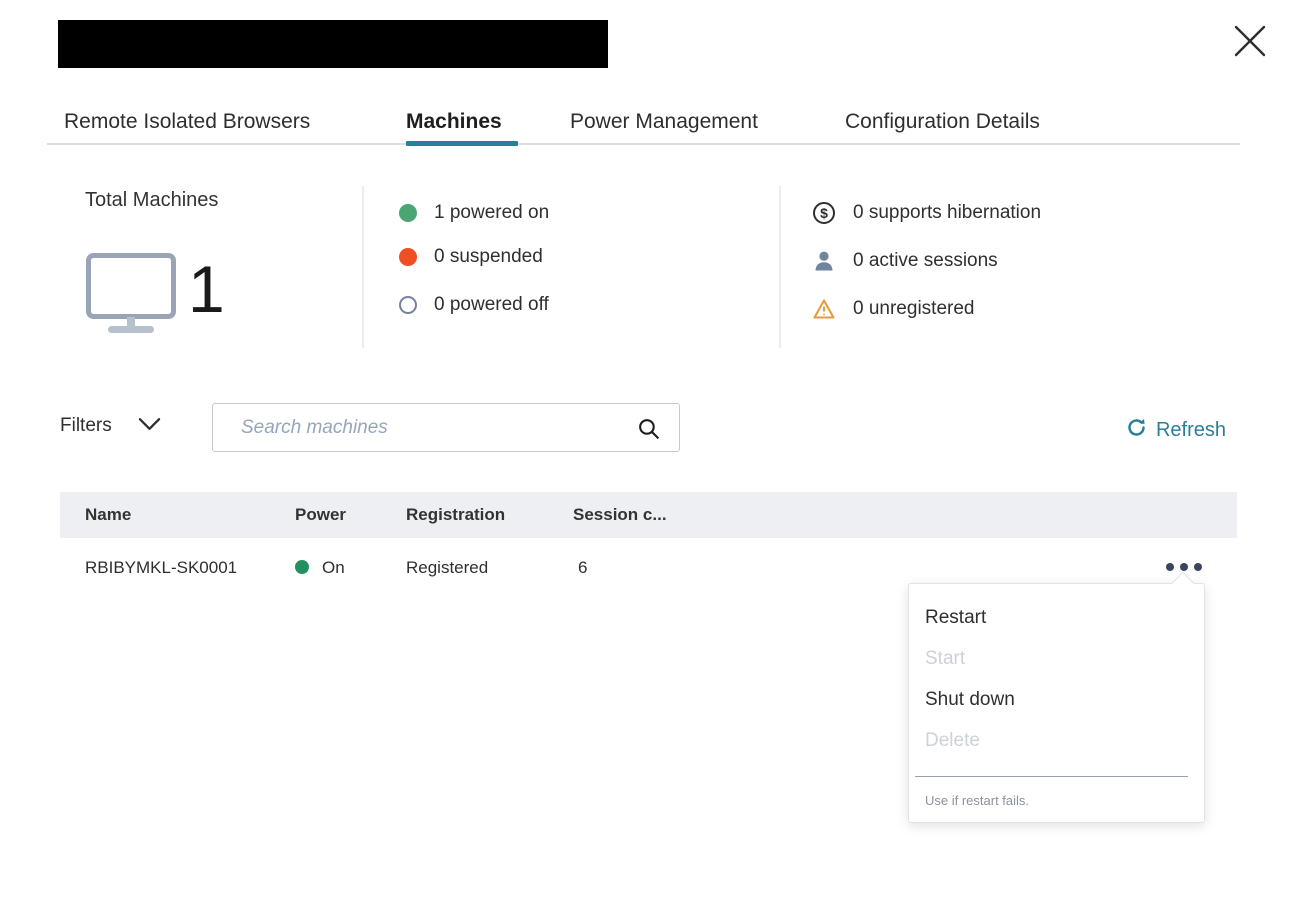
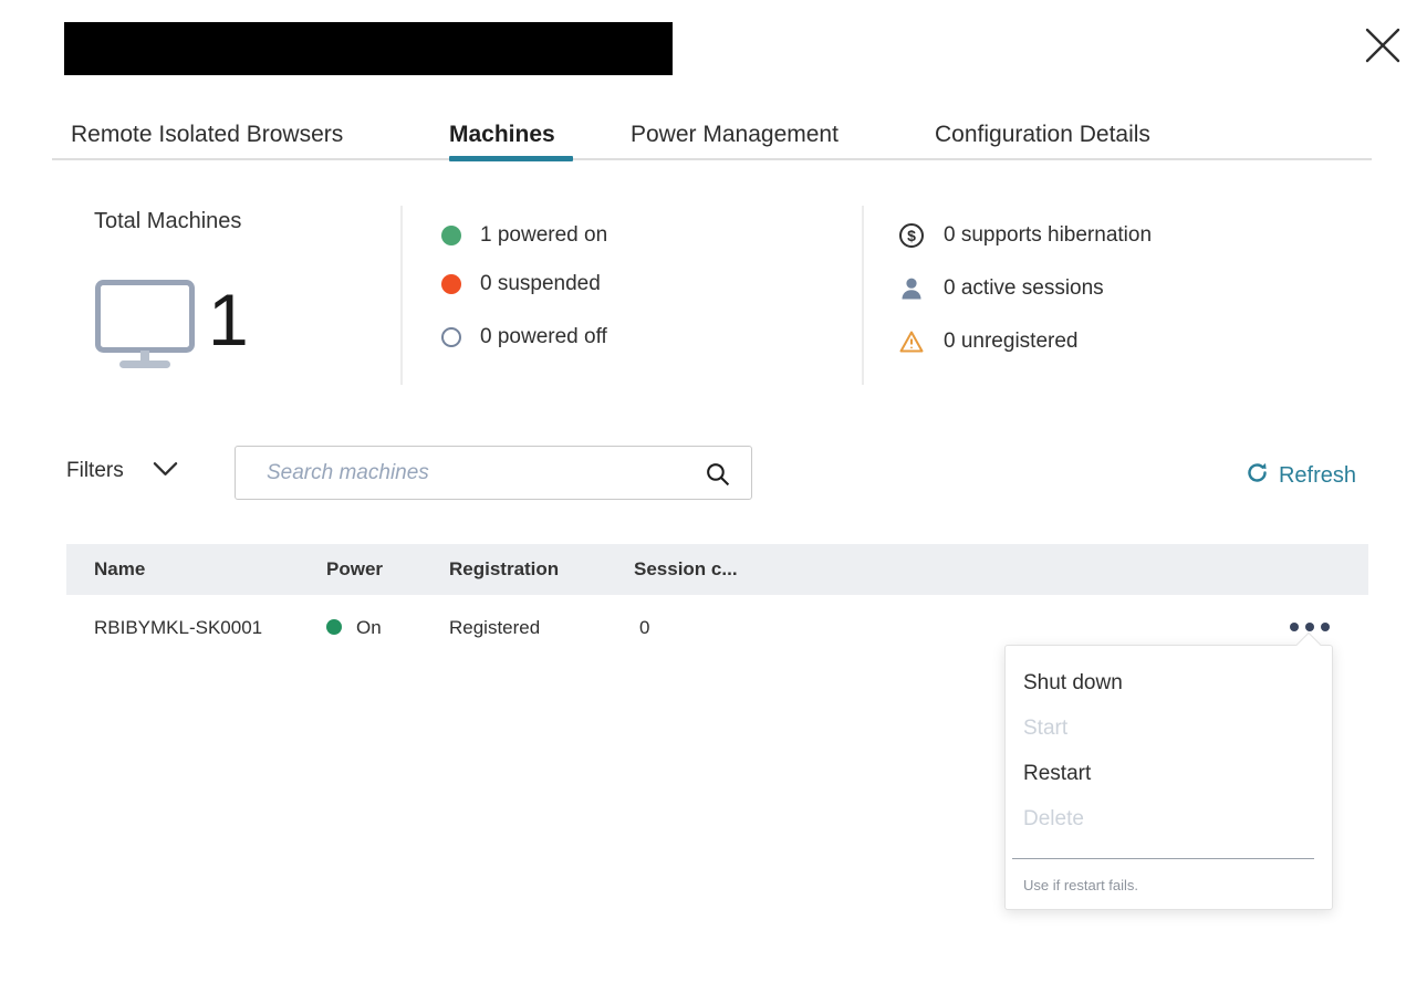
  Remote Isolated Browsers
  Machines
  Power Management
  Configuration Details
  Total Machines
  1
  1 powered on
  0 suspended
  0 powered off
  $
  0 supports hibernation
  0 active sessions
  0 unregistered
  Filters
  Search machines
  Refresh
  Name
  Power
  Registration
  Session c...
  RBIBYMKL-SK0001
  On
  Registered
- 6
+ 0
- Restart
+ Shut down
  Start
- Shut down
+ Restart
  Delete
  Use if restart fails.
